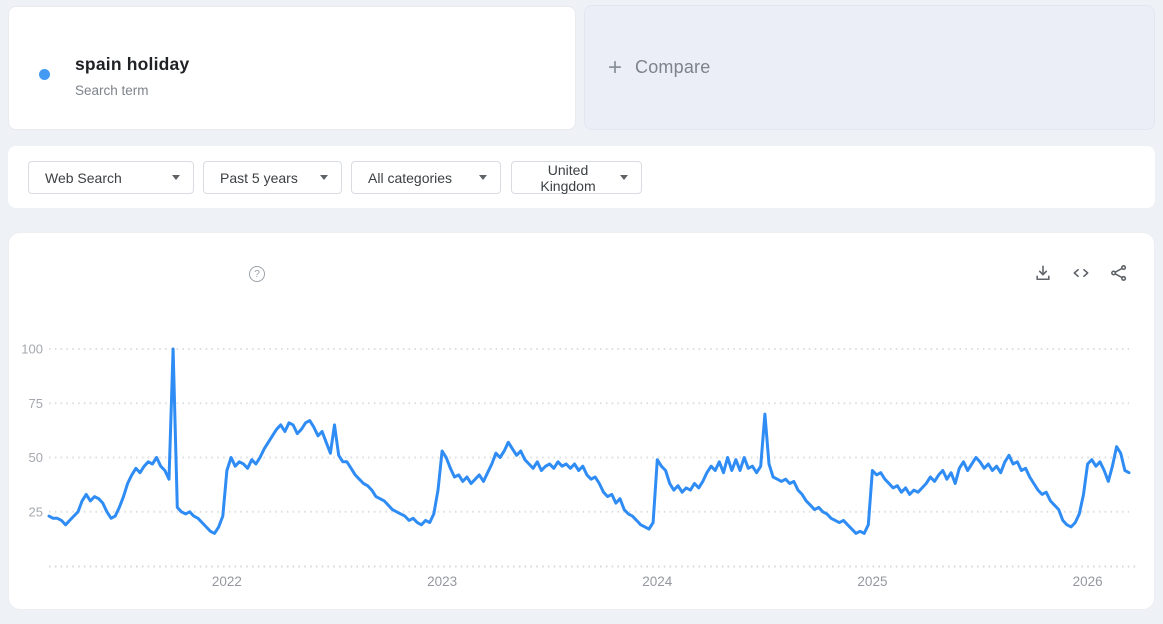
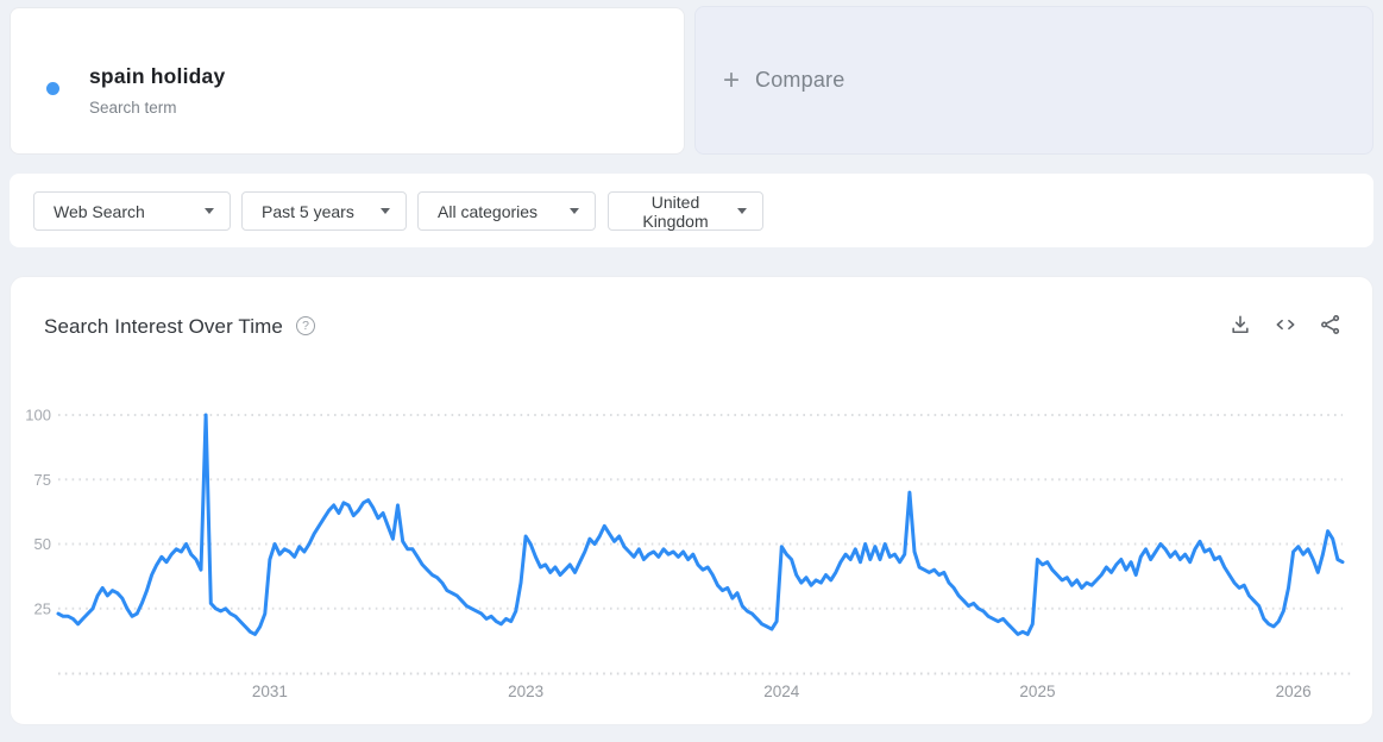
  spain holiday
  Search term
  +
  Compare
  Web Search
  Past 5 years
  All categories
  United Kingdom
+ Search Interest Over Time
  ?
  100
  75
  50
  25
- 2022
+ 2031
  2023
  2024
  2025
  2026
